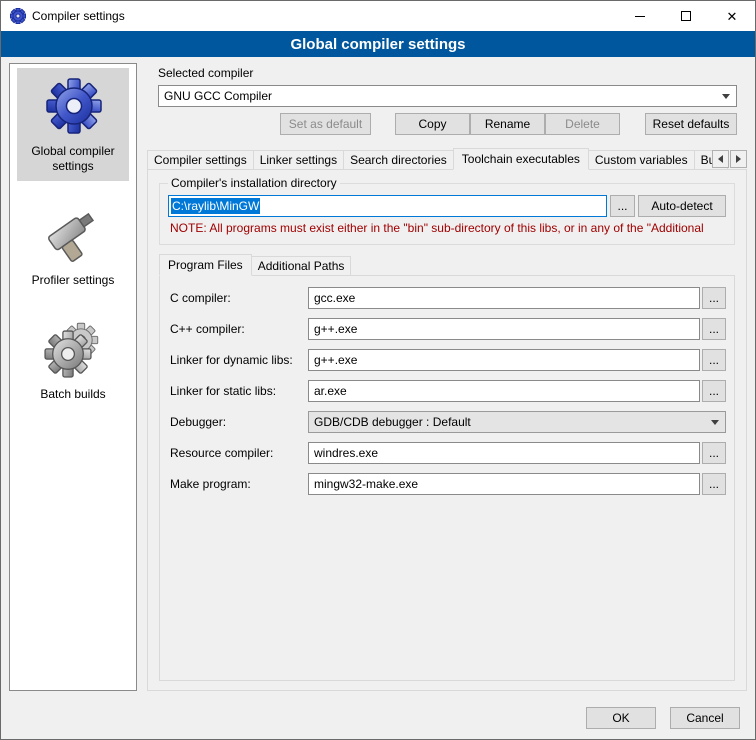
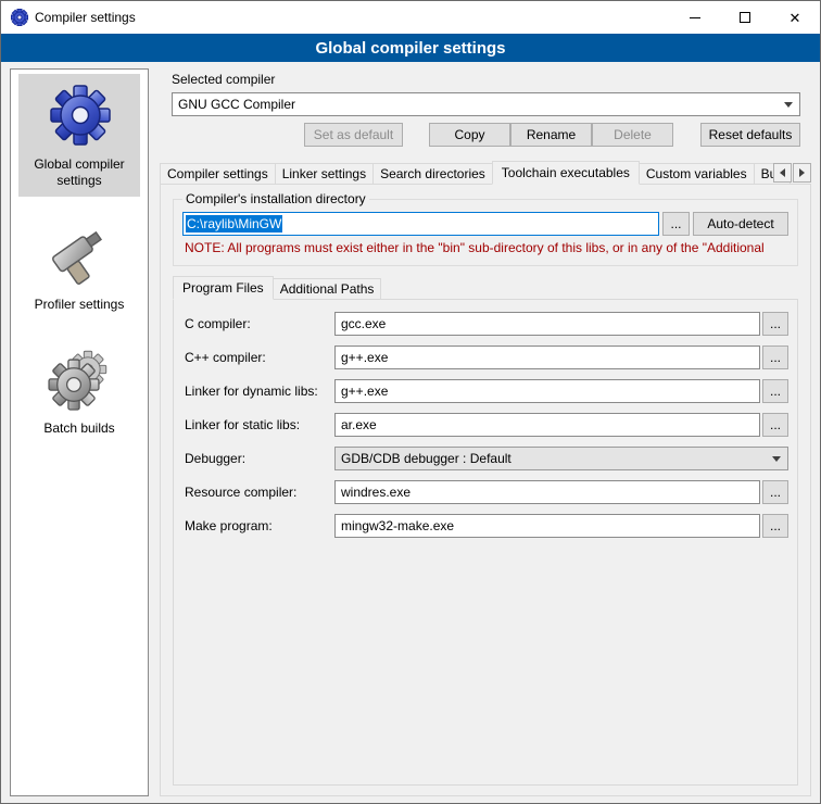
  Compiler settings
  ✕
  Global compiler settings
  Global compiler settings
  Profiler settings
  Batch builds
  Selected compiler
  GNU GCC Compiler
  Set as default
  Copy
  Rename
  Delete
  Reset defaults
  Compiler settings
  Linker settings
  Search directories
  Toolchain executables
  Custom variables
  Compiler's installation directory
  C:\raylib\MinGW
  ...
  Auto-detect
  NOTE: All programs must exist either in the "bin" sub-directory of this libs, or in any of the "Additional
  Program Files
  Additional Paths
  C compiler:
  gcc.exe
  ...
  C++ compiler:
  g++.exe
  ...
  Linker for dynamic libs:
  g++.exe
  ...
  Linker for static libs:
  ar.exe
  ...
  Debugger:
  GDB/CDB debugger : Default
  Resource compiler:
  windres.exe
  ...
  Make program:
  mingw32-make.exe
  ...
- OK
- Cancel
